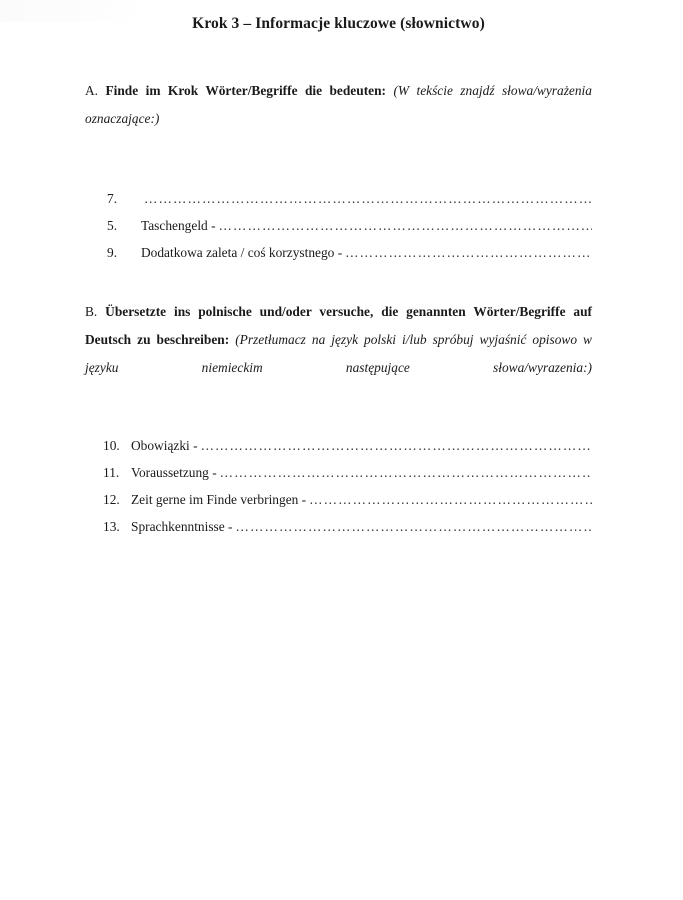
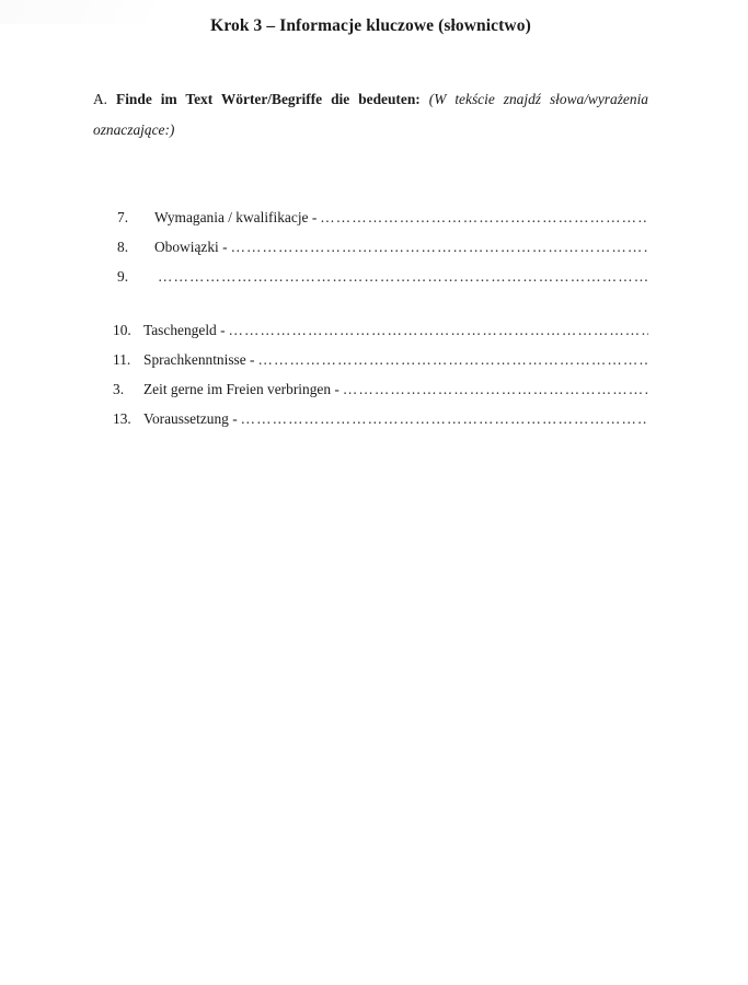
  Krok 3 – Informacje kluczowe (słownictwo)
- A. Finde im Krok Wörter/Begriffe die bedeuten: (W tekście znajdź słowa/wyrażenia oznaczające:)
+ A. Finde im Text Wörter/Begriffe die bedeuten: (W tekście znajdź słowa/wyrażenia oznaczające:)
  7.
+ Wymagania / kwalifikacje -
- 5.
+ 8.
- Taschengeld -
+ Obowiązki -
  9.
- Dodatkowa zaleta / coś korzystnego -
- B. Übersetzte ins polnische und/oder versuche, die genannten Wörter/Begriffe auf Deutsch zu beschreiben: (Przetłumacz na język polski i/lub spróbuj wyjaśnić opisowo w języku niemieckim następujące słowa/wyrazenia:)
  10.
- Obowiązki -
+ Taschengeld -
  11.
- Voraussetzung -
+ Sprachkenntnisse -
- 12.
+ 3.
- Zeit gerne im Finde verbringen -
+ Zeit gerne im Freien verbringen -
  13.
- Sprachkenntnisse -
+ Voraussetzung -
